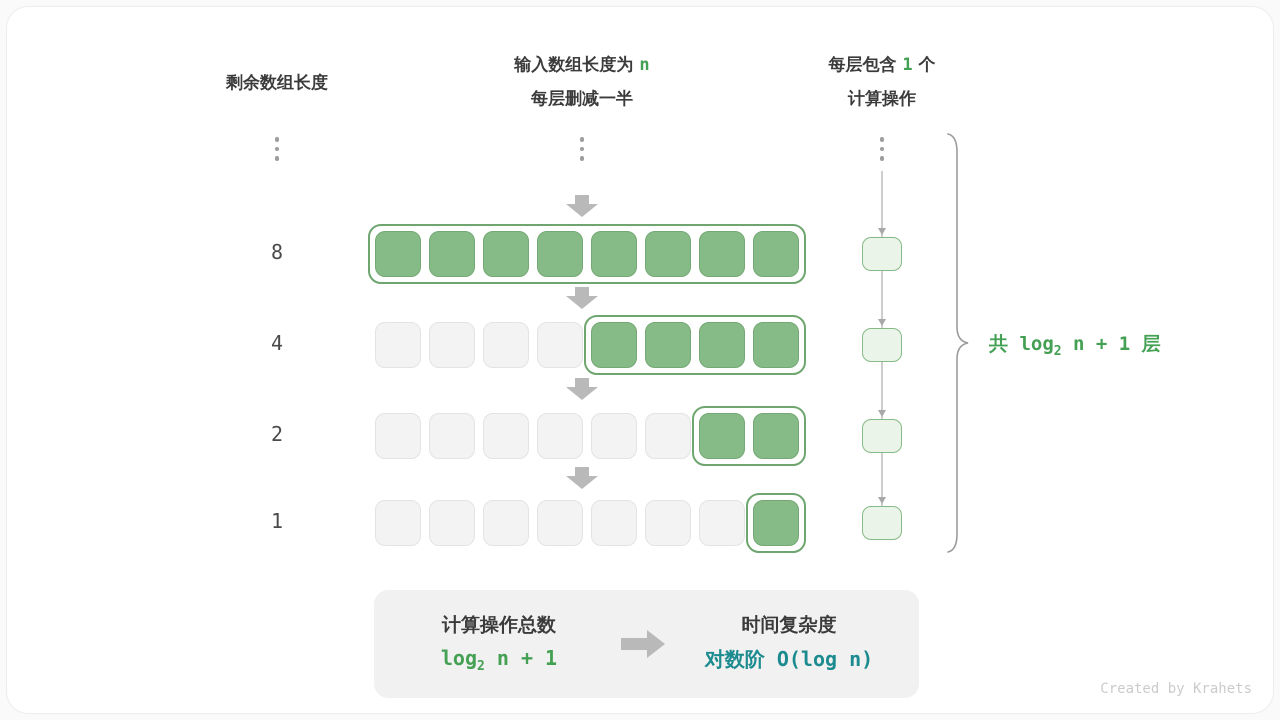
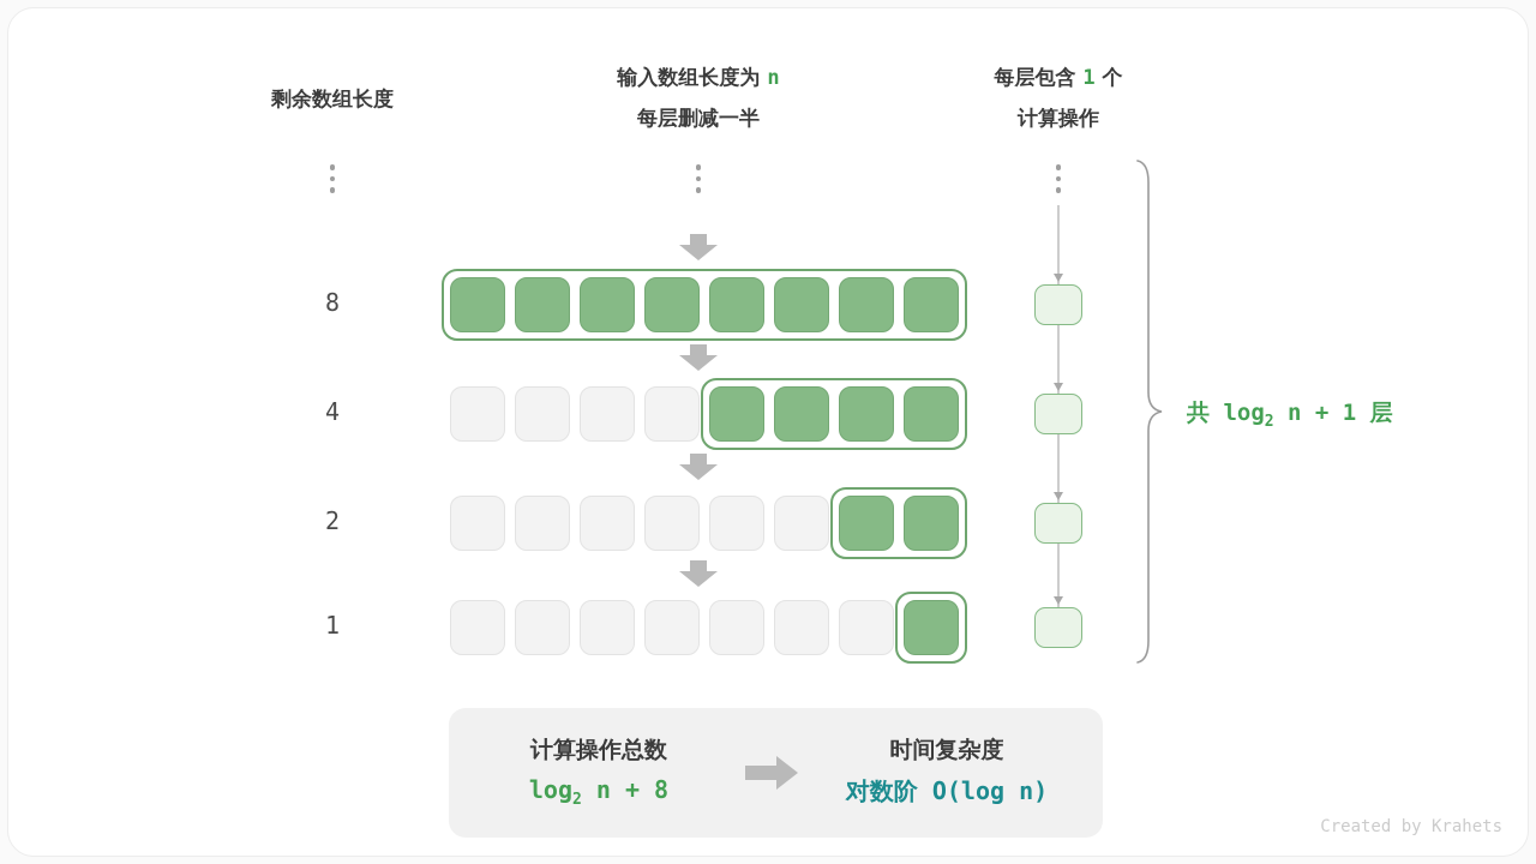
  剩余数组长度
  输入数组长度为 n
  每层删减一半
  每层包含 1 个
  计算操作
  8
  4
  2
  1
  共 log2 n + 1 层
  计算操作总数
- log2 n + 1
+ log2 n + 8
  时间复杂度
  对数阶 O(log n)
  Created by Krahets
